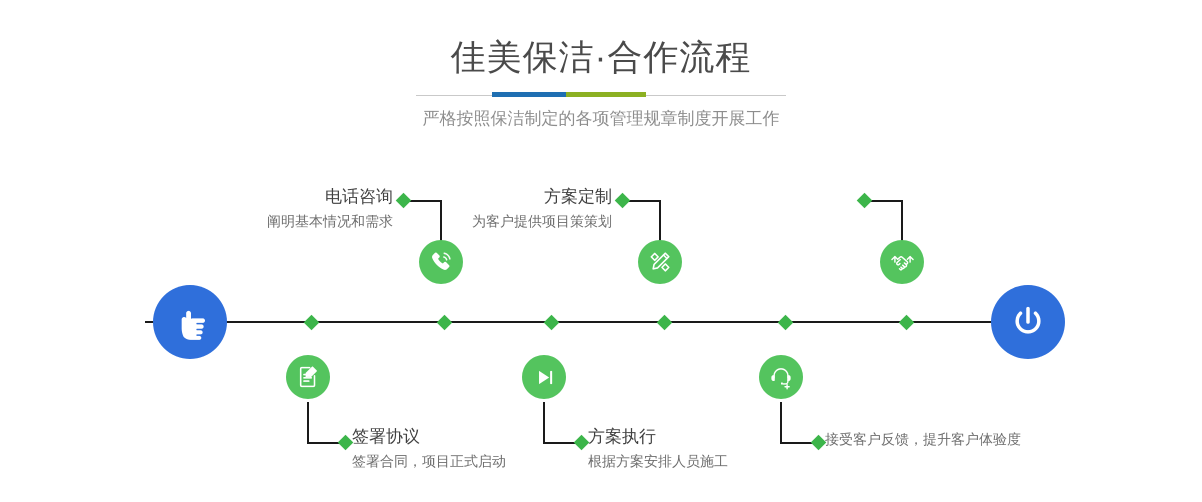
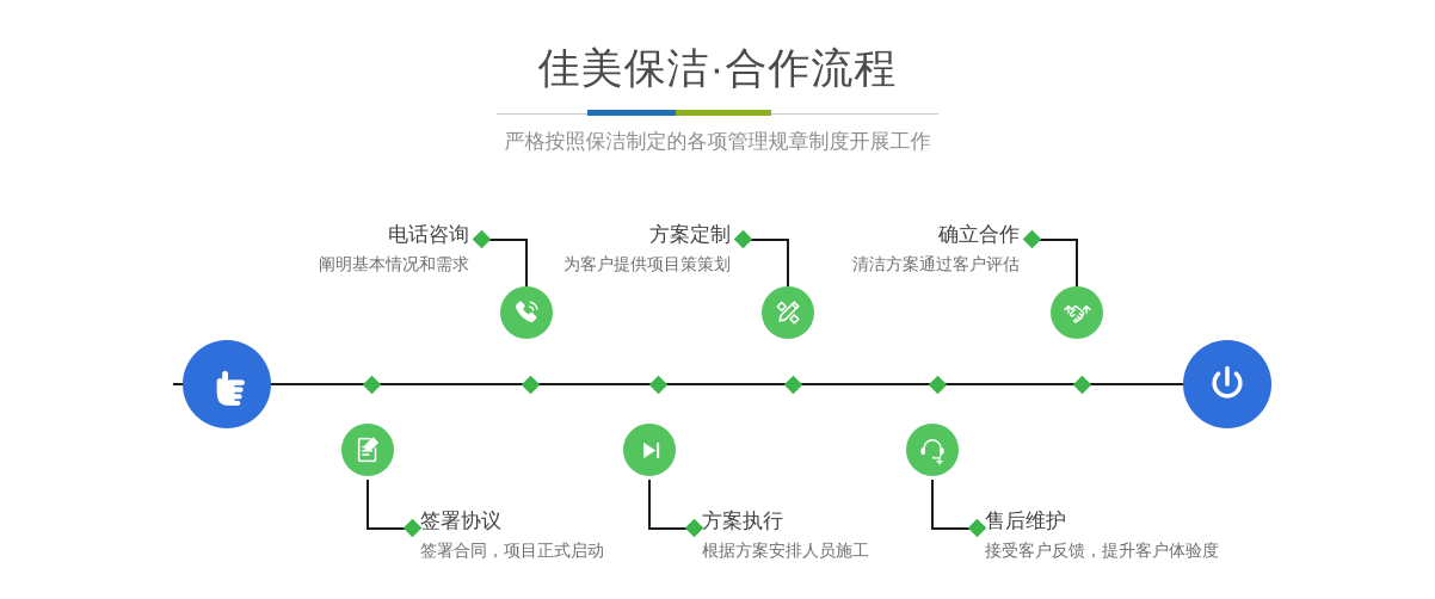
  佳美保洁·合作流程
  严格按照保洁制定的各项管理规章制度开展工作
  电话咨询
  阐明基本情况和需求
  签署协议
  签署合同，项目正式启动
  方案定制
  为客户提供项目策策划
  方案执行
  根据方案安排人员施工
+ 确立合作
+ 清洁方案通过客户评估
+ 售后维护
  接受客户反馈，提升客户体验度
